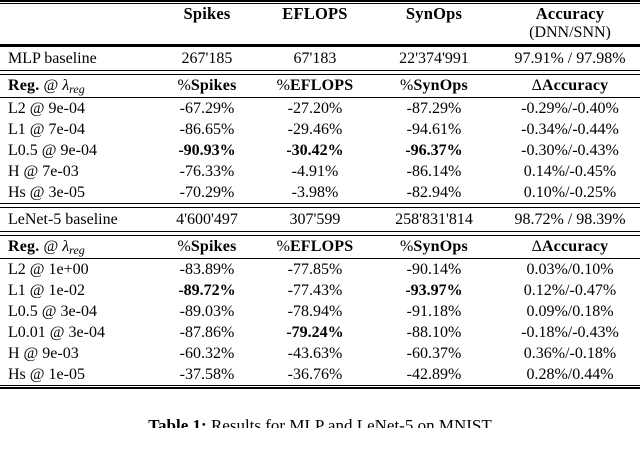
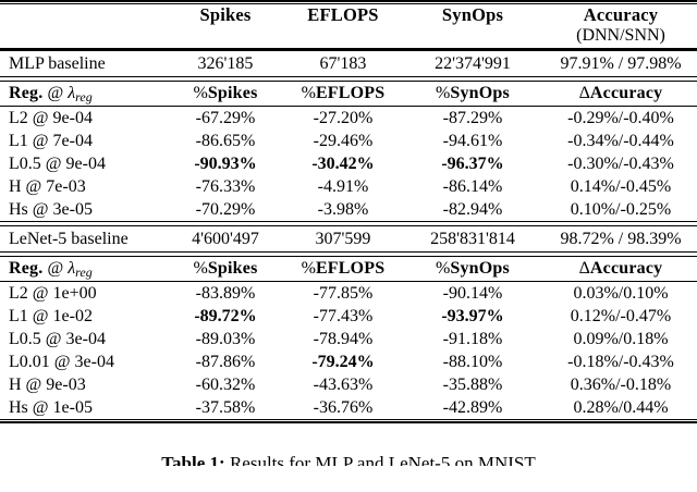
  	Spikes	EFLOPS	SynOps	Accuracy (DNN/SNN)
- MLP baseline	267'185	67'183	22'374'991	97.91% / 97.98%
+ MLP baseline	326'185	67'183	22'374'991	97.91% / 97.98%
  Reg. @ λreg	%Spikes	%EFLOPS	%SynOps	ΔAccuracy
  L2 @ 9e-04	-67.29%	-27.20%	-87.29%	-0.29%/-0.40%
  L1 @ 7e-04	-86.65%	-29.46%	-94.61%	-0.34%/-0.44%
  L0.5 @ 9e-04	-90.93%	-30.42%	-96.37%	-0.30%/-0.43%
  H @ 7e-03	-76.33%	-4.91%	-86.14%	0.14%/-0.45%
  Hs @ 3e-05	-70.29%	-3.98%	-82.94%	0.10%/-0.25%
  LeNet-5 baseline	4'600'497	307'599	258'831'814	98.72% / 98.39%
  Reg. @ λreg	%Spikes	%EFLOPS	%SynOps	ΔAccuracy
  L2 @ 1e+00	-83.89%	-77.85%	-90.14%	0.03%/0.10%
  L1 @ 1e-02	-89.72%	-77.43%	-93.97%	0.12%/-0.47%
  L0.5 @ 3e-04	-89.03%	-78.94%	-91.18%	0.09%/0.18%
  L0.01 @ 3e-04	-87.86%	-79.24%	-88.10%	-0.18%/-0.43%
- H @ 9e-03	-60.32%	-43.63%	-60.37%	0.36%/-0.18%
+ H @ 9e-03	-60.32%	-43.63%	-35.88%	0.36%/-0.18%
  Hs @ 1e-05	-37.58%	-36.76%	-42.89%	0.28%/0.44%
  Table 1: Results for MLP and LeNet-5 on MNIST
